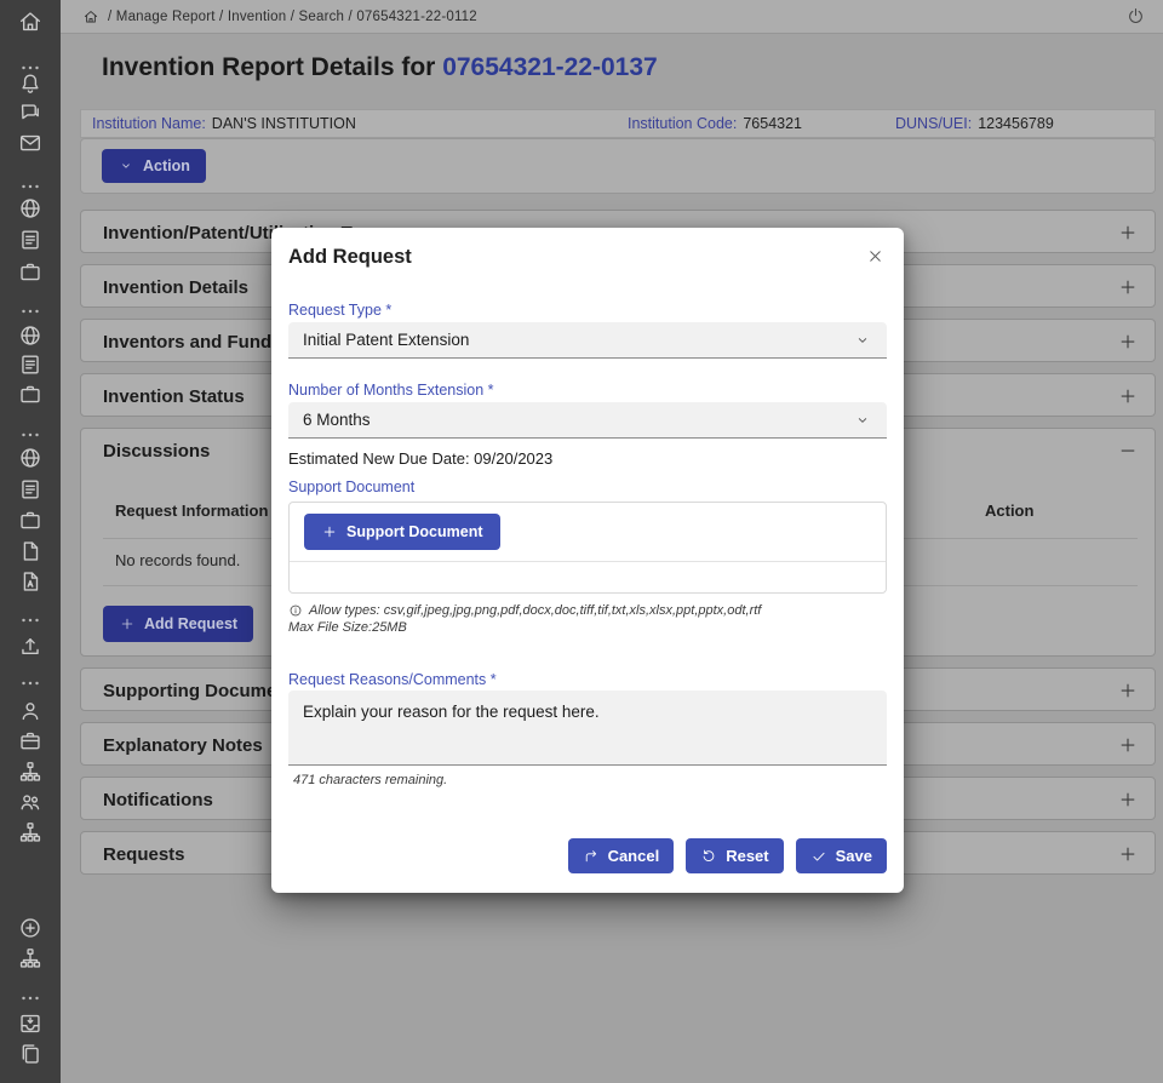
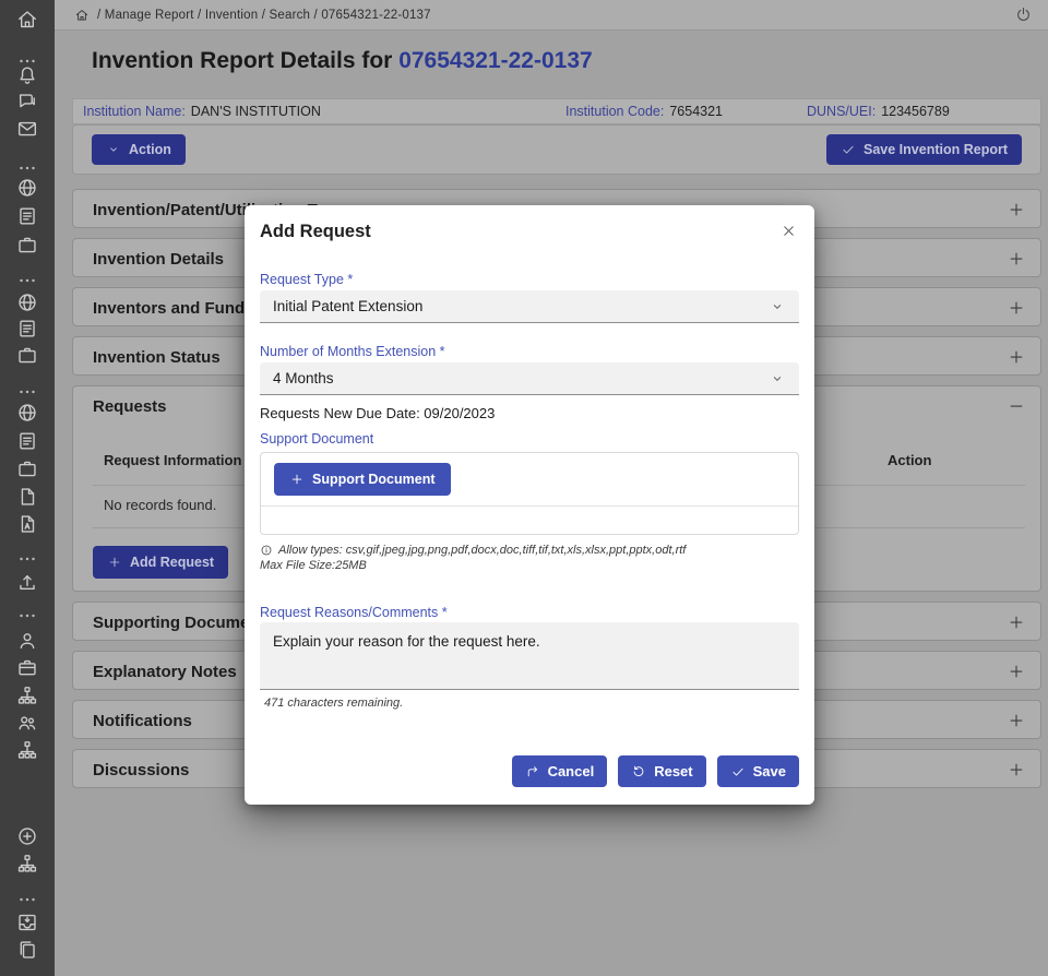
- / Manage Report / Invention / Search / 07654321-22-0112
+ / Manage Report / Invention / Search / 07654321-22-0137
  Invention Report Details for 07654321-22-0137
  Institution Name:
  DAN'S INSTITUTION
  Institution Code:
  7654321
  DUNS/UEI:
  123456789
  Action
+ Save Invention Report
  Invention Details
  Inventors and Fund
  Invention Status
- Discussions
+ Requests
  Request Information
  Action
  No records found.
  Add Request
  Supporting Docum
  Explanatory Notes
  Notifications
- Requests
+ Discussions
  Add Request
  Request Type *
  Initial Patent Extension
  Number of Months Extension *
- 6 Months
+ 4 Months
- Estimated New Due Date: 09/20/2023
+ Requests New Due Date: 09/20/2023
  Support Document
  Support Document
  Allow types: csv,gif,jpeg,jpg,png,pdf,docx,doc,tiff,tif,txt,xls,xlsx,ppt,pptx,odt,rtf
  Max File Size:25MB
  Request Reasons/Comments *
  Explain your reason for the request here.
  471 characters remaining.
  Cancel
  Reset
  Save
